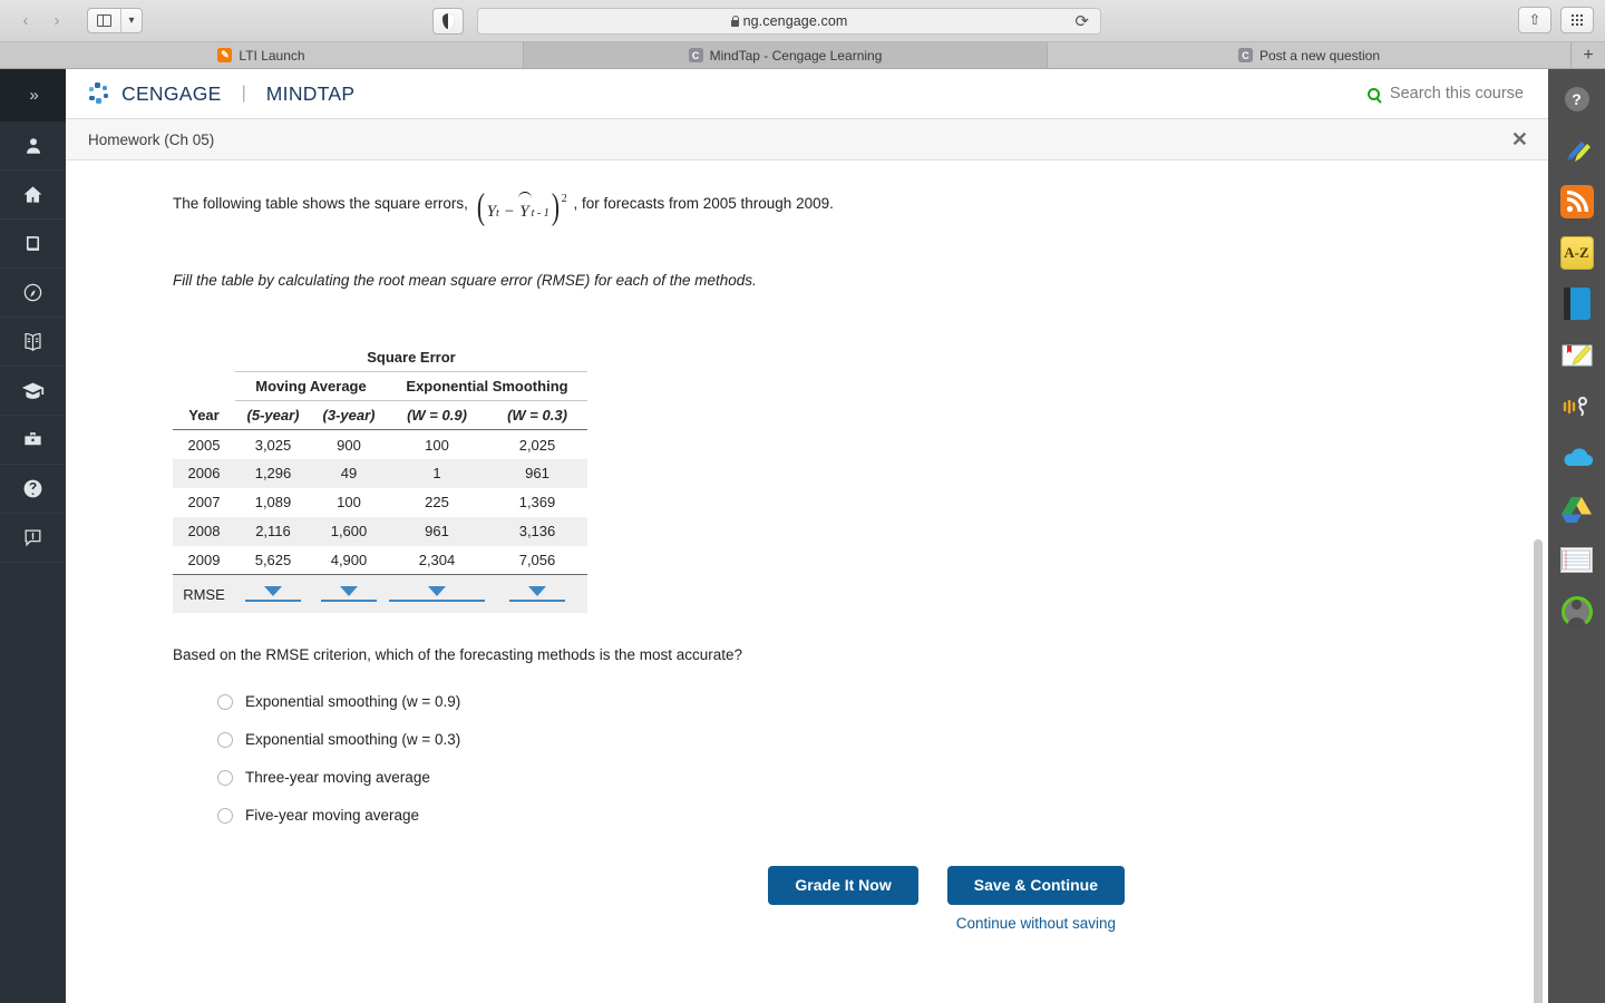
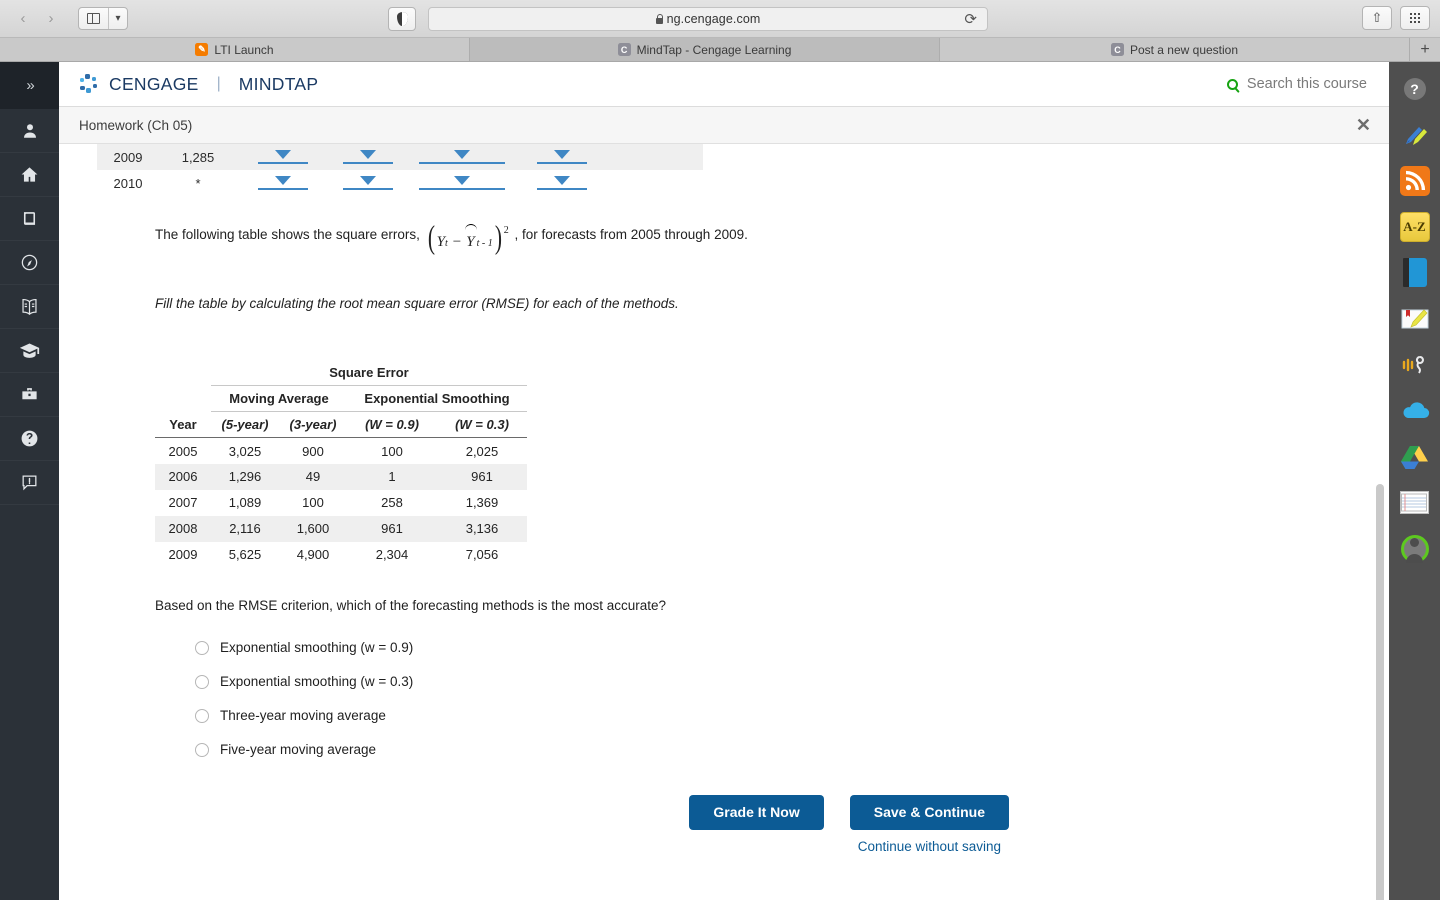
  ‹
  ›
  ▾
  ng.cengage.com
  ⟳
  ⇧
  LTI Launch
  C
  MindTap - Cengage Learning
  C
  Post a new question
  +
  »
  CENGAGE
  |
  MINDTAP
  Search this course
  Homework (Ch 05)
  ✕
+ 2009	1,285
+ 2010	*
  The following table shows the square errors,
  (
  Y
  t
  −
  Y
  t - 1
  )
  2
  , for forecasts from 2005 through 2009.
  Fill the table by calculating the root mean square error (RMSE) for each of the methods.
  	Square Error
  	Moving Average	Exponential Smoothing
  Year	(5-year)	(3-year)	(W = 0.9)	(W = 0.3)
  2005	3,025	900	100	2,025
  2006	1,296	49	1	961
- 2007	1,089	100	225	1,369
+ 2007	1,089	100	258	1,369
  2008	2,116	1,600	961	3,136
  2009	5,625	4,900	2,304	7,056
- RMSE
  Based on the RMSE criterion, which of the forecasting methods is the most accurate?
  Exponential smoothing (w = 0.9)
  Exponential smoothing (w = 0.3)
  Three-year moving average
  Five-year moving average
  Grade It Now
  Save & Continue
  Continue without saving
  ?
  A-Z
